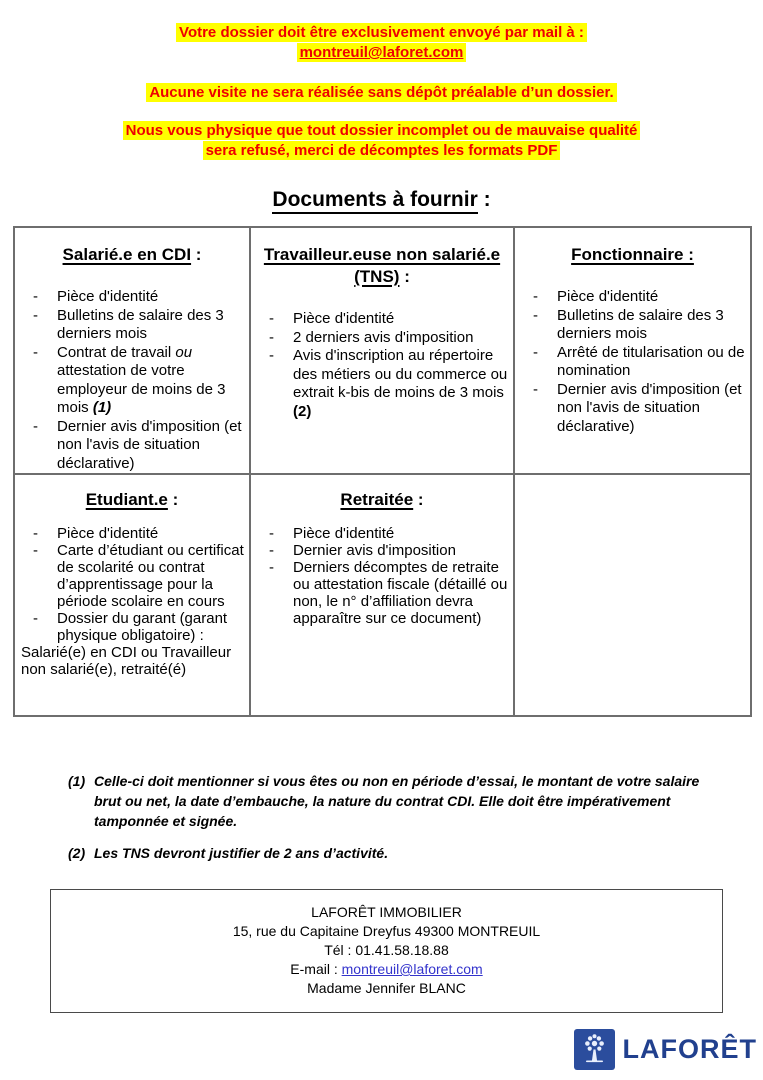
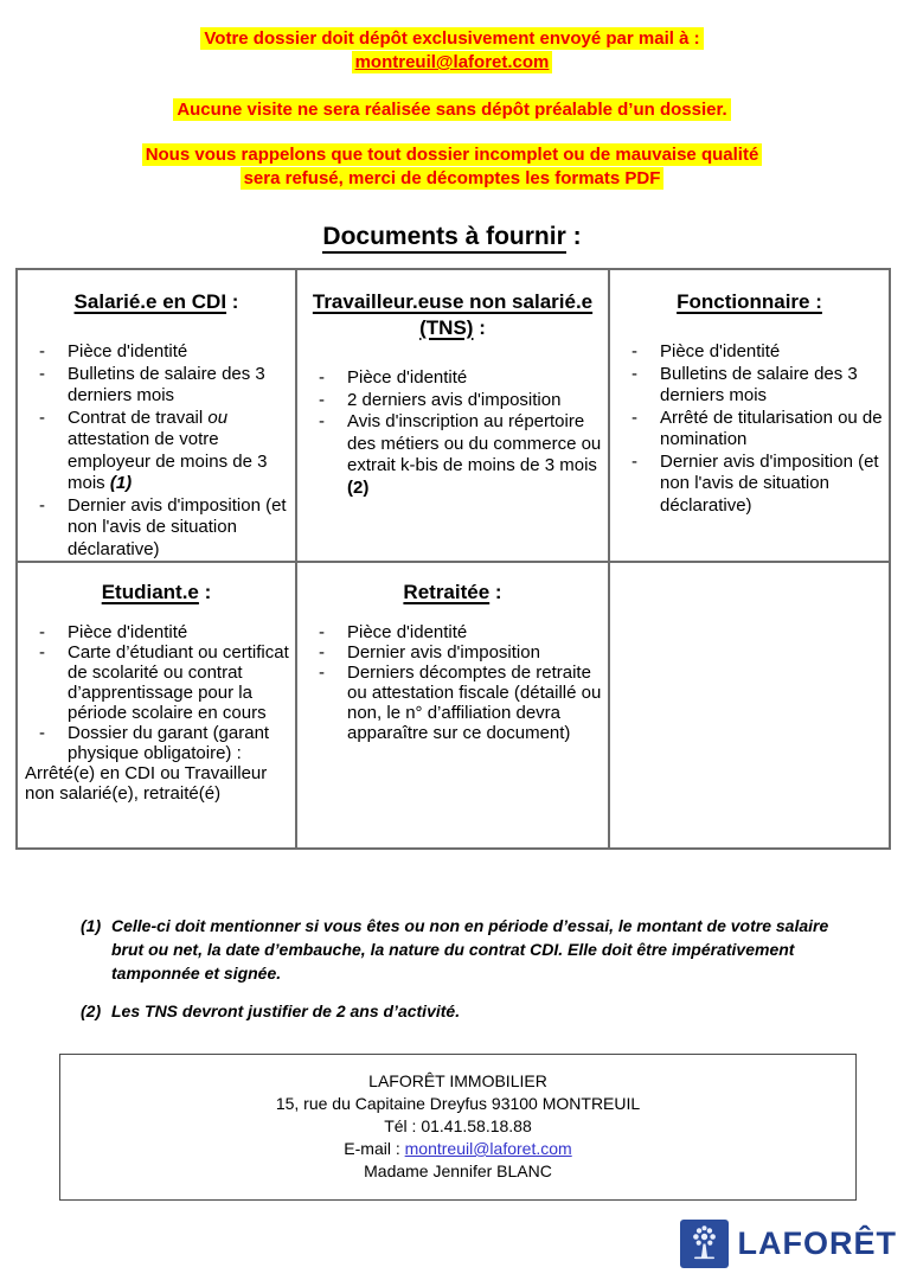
- Votre dossier doit être exclusivement envoyé par mail à :
+ Votre dossier doit dépôt exclusivement envoyé par mail à :
  montreuil@laforet.com
  Aucune visite ne sera réalisée sans dépôt préalable d’un dossier.
- Nous vous physique que tout dossier incomplet ou de mauvaise qualité
+ Nous vous rappelons que tout dossier incomplet ou de mauvaise qualité
  sera refusé, merci de décomptes les formats PDF
  Documents à fournir :
  Salarié.e en CDI : Pièce d'identité Bulletins de salaire des 3 derniers mois Contrat de travail ou attestation de votre employeur de moins de 3 mois (1) Dernier avis d'imposition (et non l'avis de situation déclarative)	Travailleur.euse non salarié.e (TNS) : Pièce d'identité 2 derniers avis d'imposition Avis d'inscription au répertoire des métiers ou du commerce ou extrait k-bis de moins de 3 mois (2)	Fonctionnaire : Pièce d'identité Bulletins de salaire des 3 derniers mois Arrêté de titularisation ou de nomination Dernier avis d'imposition (et non l'avis de situation déclarative)
- Etudiant.e : Pièce d'identité Carte d’étudiant ou certificat de scolarité ou contrat d’apprentissage pour la période scolaire en cours Dossier du garant (garant physique obligatoire) : Salarié(e) en CDI ou Travailleur non salarié(e), retraité(é)	Retraitée : Pièce d'identité Dernier avis d'imposition Derniers décomptes de retraite ou attestation fiscale (détaillé ou non, le n° d’affiliation devra apparaître sur ce document)
+ Etudiant.e : Pièce d'identité Carte d’étudiant ou certificat de scolarité ou contrat d’apprentissage pour la période scolaire en cours Dossier du garant (garant physique obligatoire) : Arrêté(e) en CDI ou Travailleur non salarié(e), retraité(é)	Retraitée : Pièce d'identité Dernier avis d'imposition Derniers décomptes de retraite ou attestation fiscale (détaillé ou non, le n° d’affiliation devra apparaître sur ce document)
  (1)
  Celle-ci doit mentionner si vous êtes ou non en période d’essai, le montant de votre salaire brut ou net, la date d’embauche, la nature du contrat CDI. Elle doit être impérativement tamponnée et signée.
  (2)
  Les TNS devront justifier de 2 ans d’activité.
  LAFORÊT IMMOBILIER
- 15, rue du Capitaine Dreyfus 49300 MONTREUIL
+ 15, rue du Capitaine Dreyfus 93100 MONTREUIL
  Tél : 01.41.58.18.88
  E-mail : montreuil@laforet.com
  Madame Jennifer BLANC
  LAFORÊT
